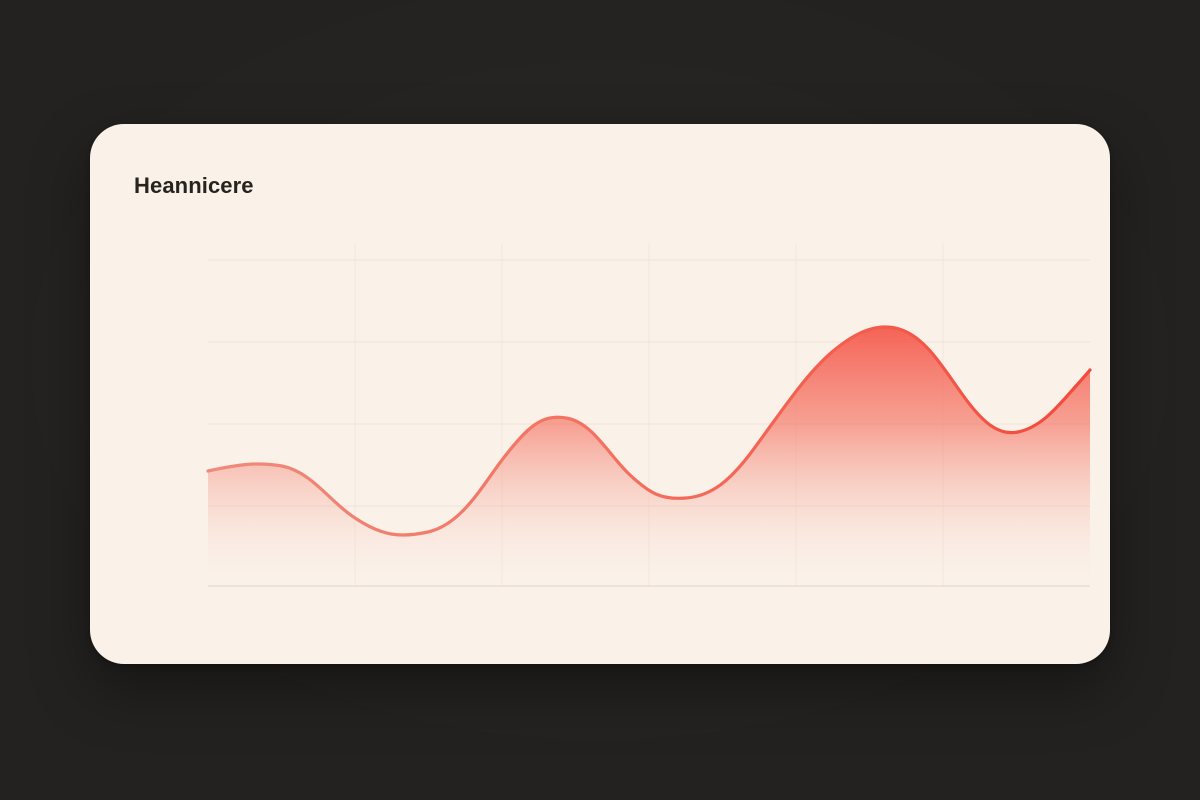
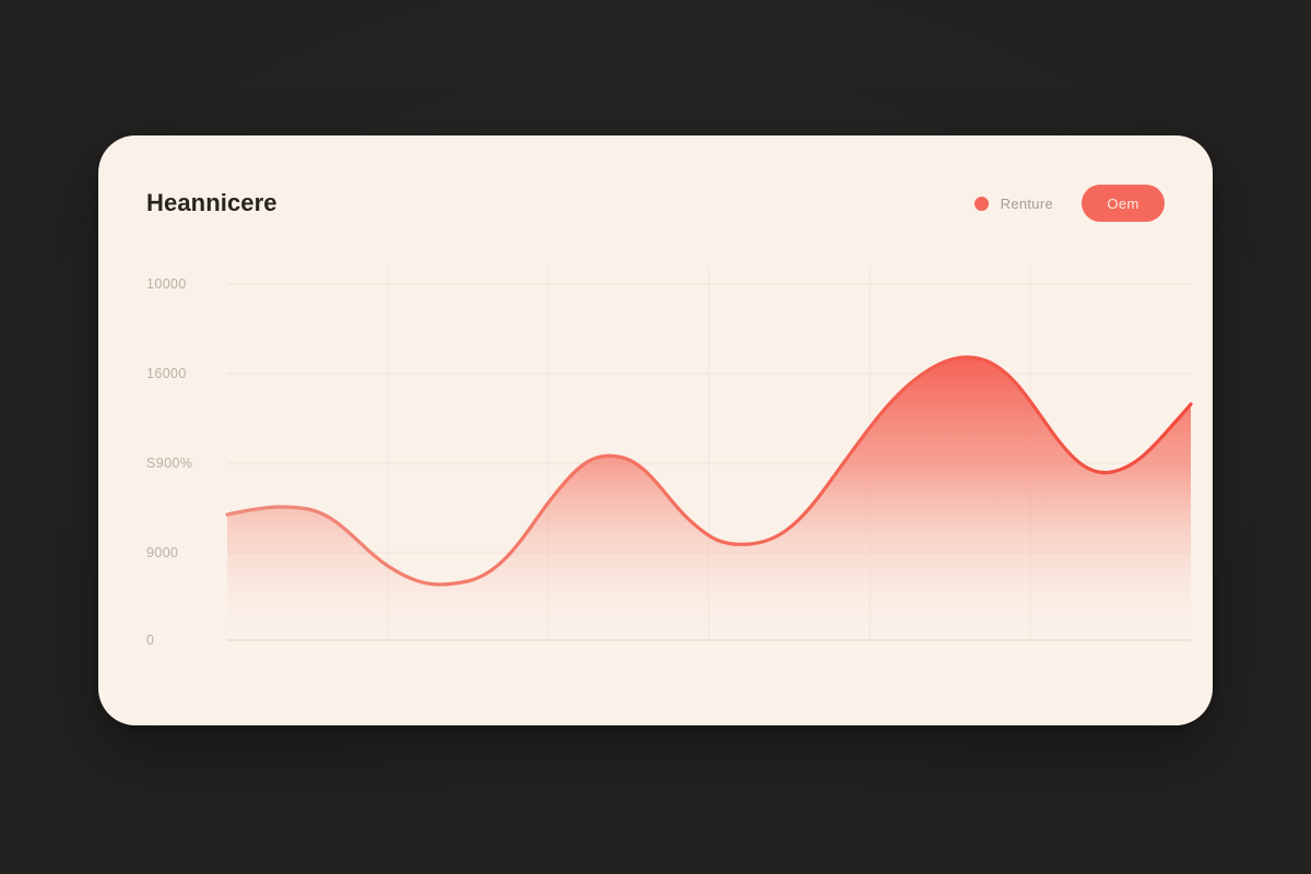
  Heannicere
+ Renture
+ Oem
+ 10000
+ 16000
+ S900%
+ 9000
+ 0
